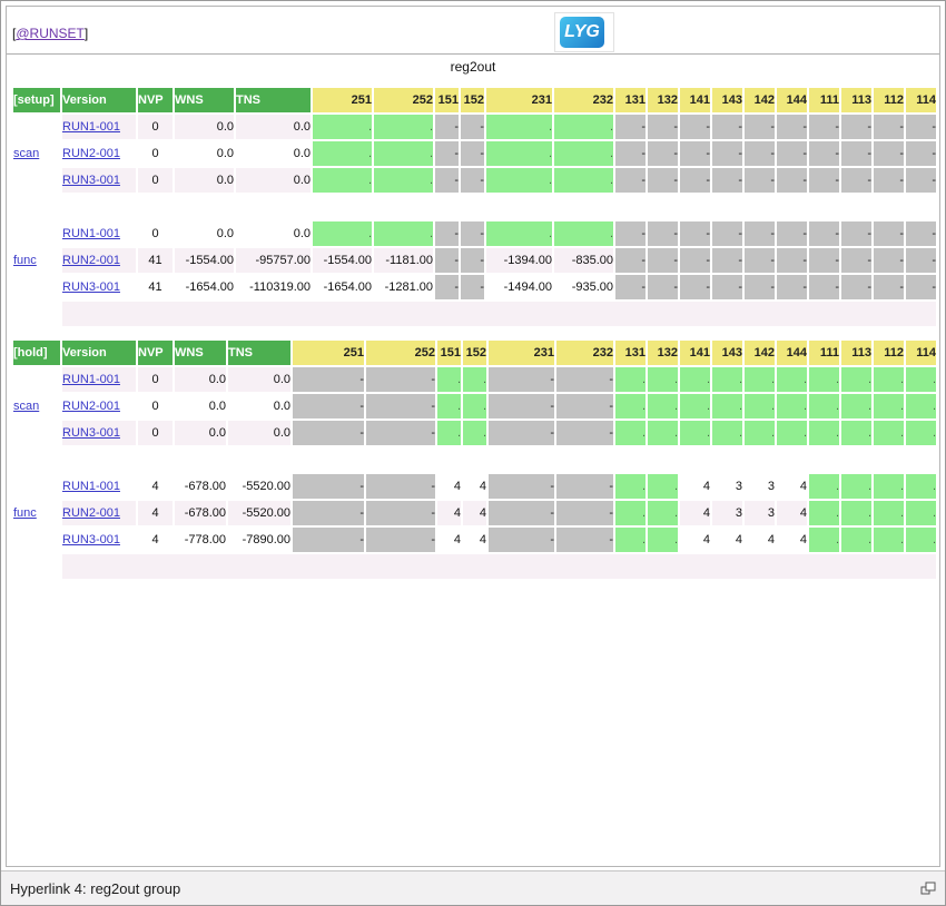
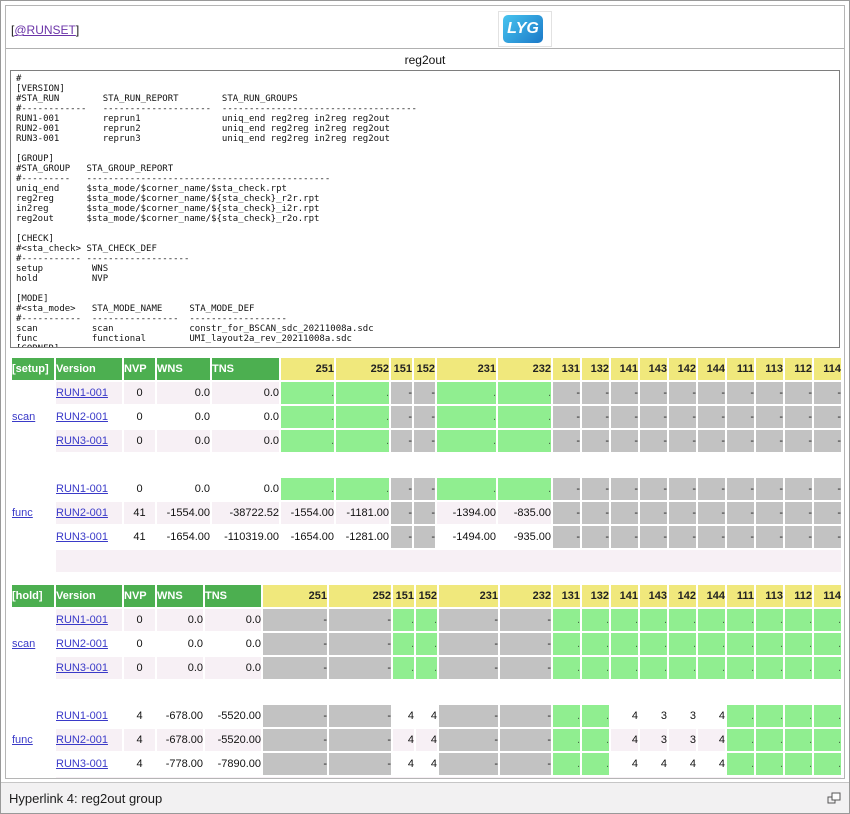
  [@RUNSET]
  LYG
  reg2out
+ #
+ [VERSION]
+ #STA_RUN STA_RUN_REPORT STA_RUN_GROUPS
+ #------------ -------------------- ------------------------------------
+ RUN1-001 reprun1 uniq_end reg2reg in2reg reg2out
+ RUN2-001 reprun2 uniq_end reg2reg in2reg reg2out
+ RUN3-001 reprun3 uniq_end reg2reg in2reg reg2out
+ [GROUP]
+ #STA_GROUP STA_GROUP_REPORT
+ #--------- ---------------------------------------------
+ uniq_end $sta_mode/$corner_name/$sta_check.rpt
+ reg2reg $sta_mode/$corner_name/${sta_check}_r2r.rpt
+ in2reg $sta_mode/$corner_name/${sta_check}_i2r.rpt
+ reg2out $sta_mode/$corner_name/${sta_check}_r2o.rpt
+ [CHECK]
+ #<sta_check> STA_CHECK_DEF
+ #----------- -------------------
+ setup WNS
+ hold NVP
+ [MODE]
+ #<sta_mode> STA_MODE_NAME STA_MODE_DEF
+ #----------- ---------------- ------------------
+ scan scan constr_for_BSCAN_sdc_20211008a.sdc
+ func functional UMI_layout2a_rev_20211008a.sdc
  [setup]	Version	NVP	WNS	TNS	251	252	151	152	231	232	131	132	141	143	142	144	111	113	112	114
  scan	RUN1-001	0	0.0	0.0	.	.	-	-	.	.	-	-	-	-	-	-	-	-	-	-
  RUN2-001	0	0.0	0.0	.	.	-	-	.	.	-	-	-	-	-	-	-	-	-	-
  RUN3-001	0	0.0	0.0	.	.	-	-	.	.	-	-	-	-	-	-	-	-	-	-
  func	RUN1-001	0	0.0	0.0	.	.	-	-	.	.	-	-	-	-	-	-	-	-	-	-
- RUN2-001	41	-1554.00	-95757.00	-1554.00	-1181.00	-	-	-1394.00	-835.00	-	-	-	-	-	-	-	-	-	-
+ RUN2-001	41	-1554.00	-38722.52	-1554.00	-1181.00	-	-	-1394.00	-835.00	-	-	-	-	-	-	-	-	-	-
  RUN3-001	41	-1654.00	-110319.00	-1654.00	-1281.00	-	-	-1494.00	-935.00	-	-	-	-	-	-	-	-	-	-
  [hold]	Version	NVP	WNS	TNS	251	252	151	152	231	232	131	132	141	143	142	144	111	113	112	114
  scan	RUN1-001	0	0.0	0.0	-	-	.	.	-	-	.	.	.	.	.	.	.	.	.	.
  RUN2-001	0	0.0	0.0	-	-	.	.	-	-	.	.	.	.	.	.	.	.	.	.
  RUN3-001	0	0.0	0.0	-	-	.	.	-	-	.	.	.	.	.	.	.	.	.	.
  func	RUN1-001	4	-678.00	-5520.00	-	-	4	4	-	-	.	.	4	3	3	4	.	.	.	.
  RUN2-001	4	-678.00	-5520.00	-	-	4	4	-	-	.	.	4	3	3	4	.	.	.	.
  RUN3-001	4	-778.00	-7890.00	-	-	4	4	-	-	.	.	4	4	4	4	.	.	.	.
  Hyperlink 4: reg2out group
